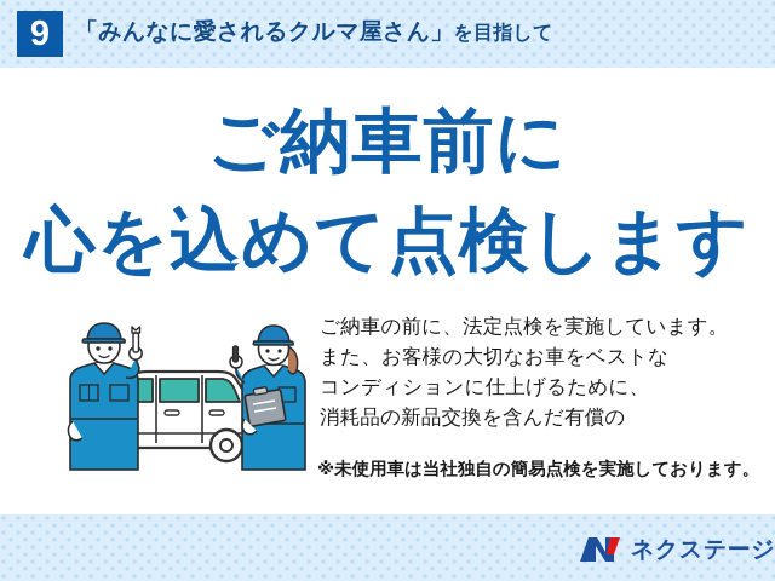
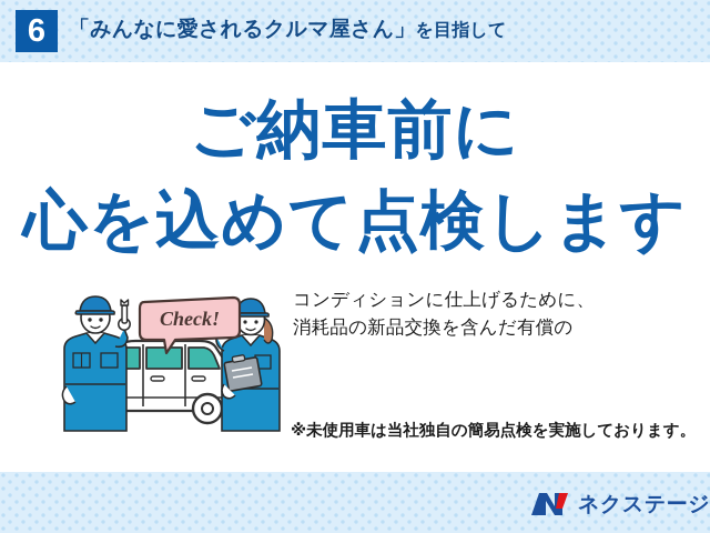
- 9
+ 6
  「みんなに愛されるクルマ屋さん」を目指して
  ご納車前に
  心を込めて点検します
- ご納車の前に、法定点検を実施しています。
- また、お客様の大切なお車をベストな
  コンディションに仕上げるために、
  消耗品の新品交換を含んだ有償の
  ※未使用車は当社独自の簡易点検を実施しております。
+ Check!
  ネクステージ
